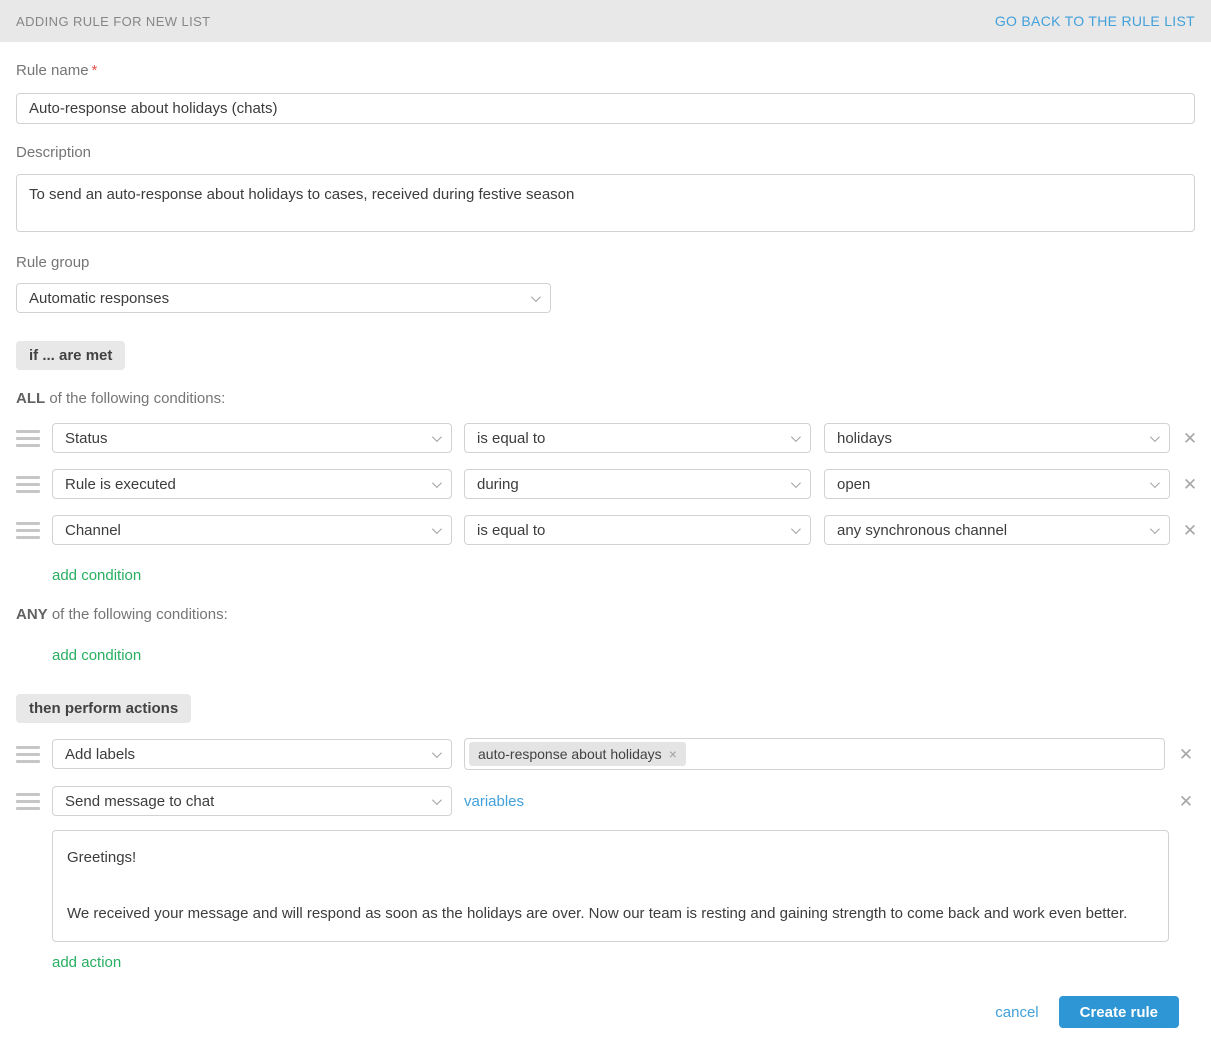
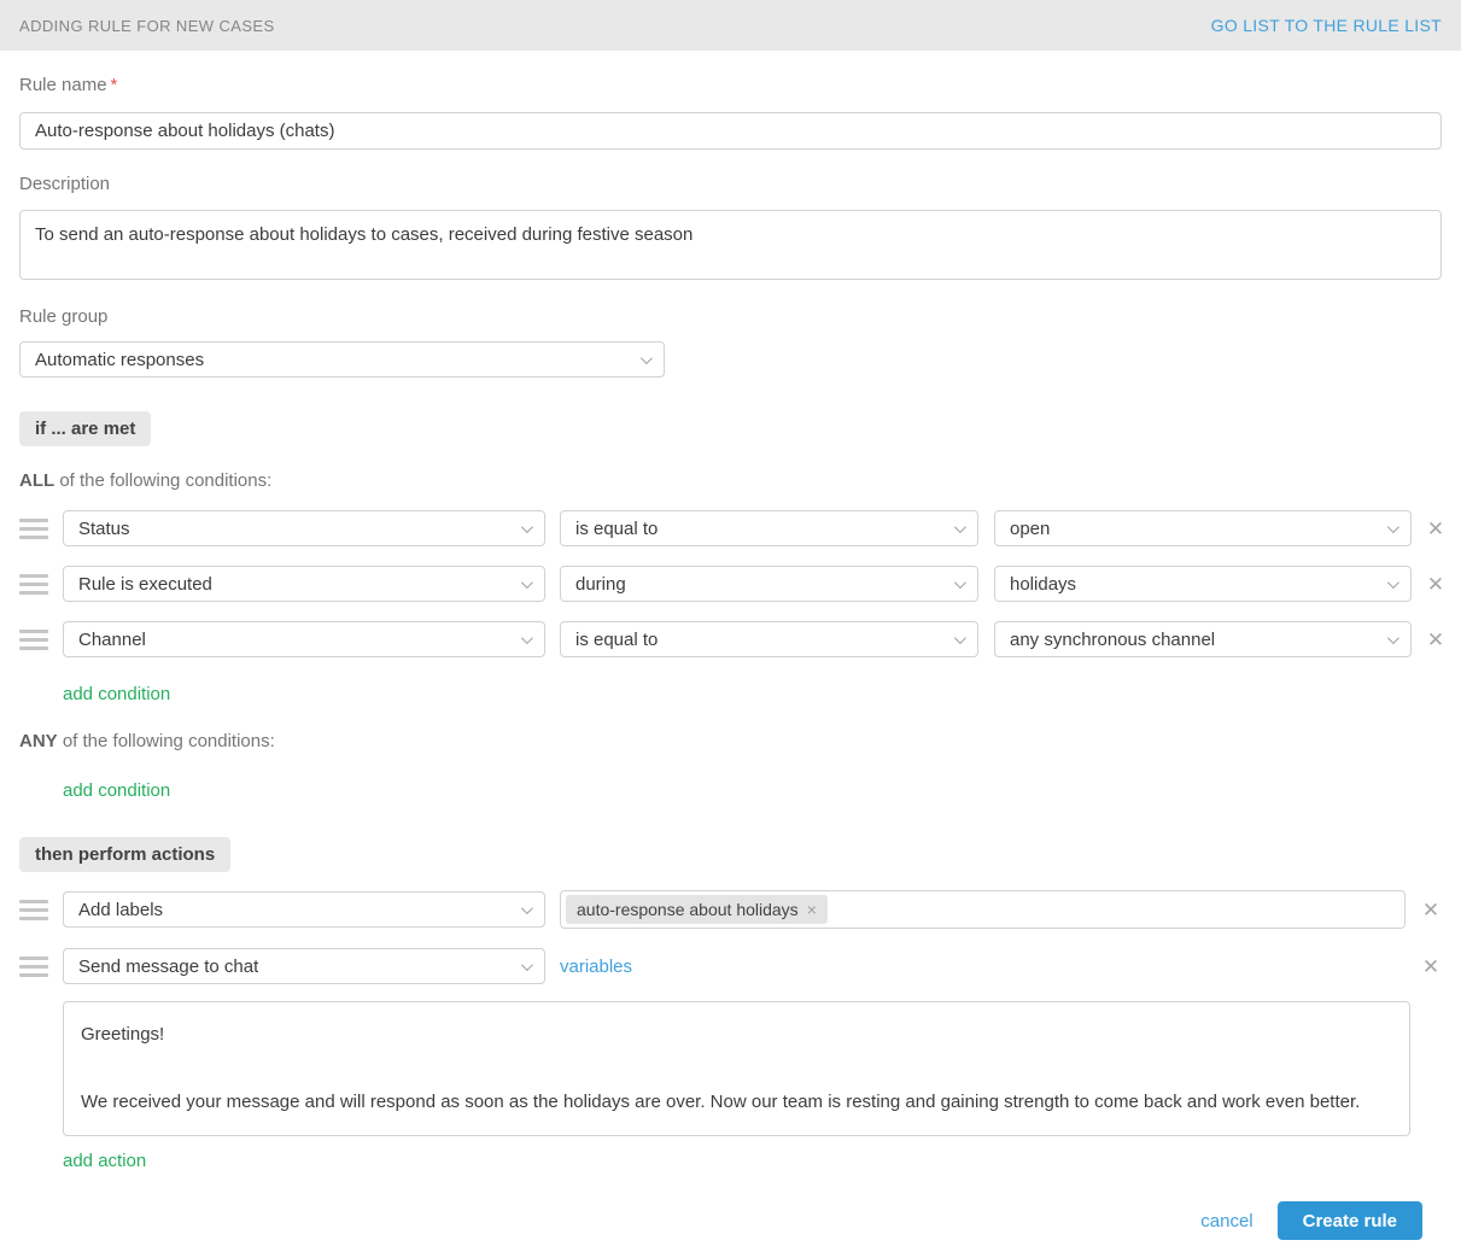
- ADDING RULE FOR NEW LIST
+ ADDING RULE FOR NEW CASES
- GO BACK TO THE RULE LIST
+ GO LIST TO THE RULE LIST
  Rule name *
  Auto-response about holidays (chats)
  Description
  To send an auto-response about holidays to cases, received during festive season
  Rule group
  Automatic responses
  if ... are met
  ALL of the following conditions:
  Status
  is equal to
- holidays
+ open
  ✕
  Rule is executed
  during
- open
+ holidays
  ✕
  Channel
  is equal to
  any synchronous channel
  ✕
  add condition
  ANY of the following conditions:
  add condition
  then perform actions
  Add labels
  auto-response about holidays
  ×
  ✕
  Send message to chat
  variables
  ✕
  Greetings!
  We received your message and will respond as soon as the holidays are over. Now our team is resting and gaining strength to come back and work even better.
  add action
  cancel
  Create rule
